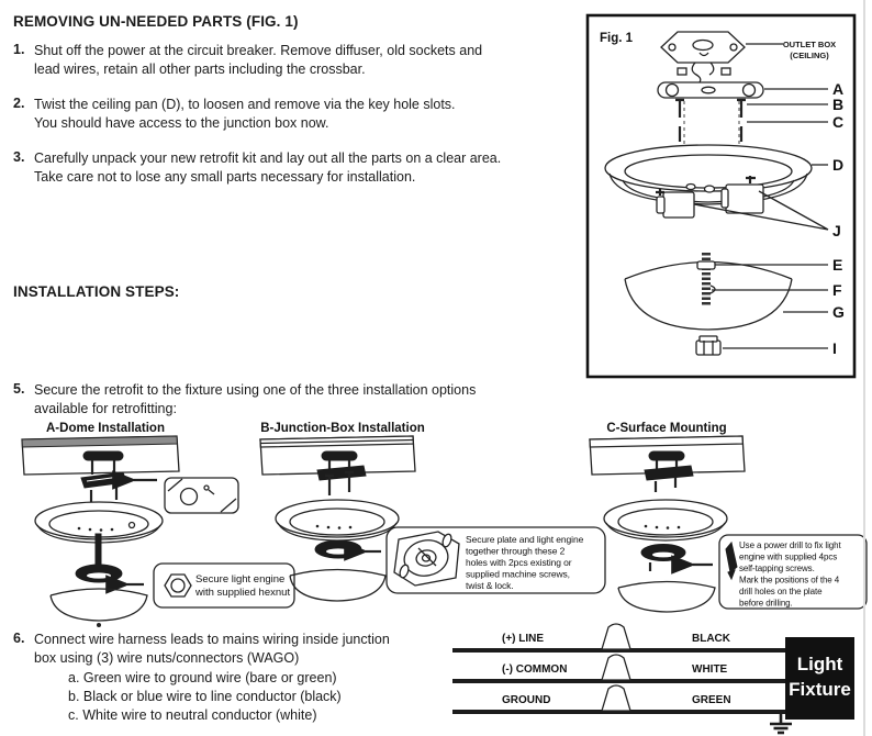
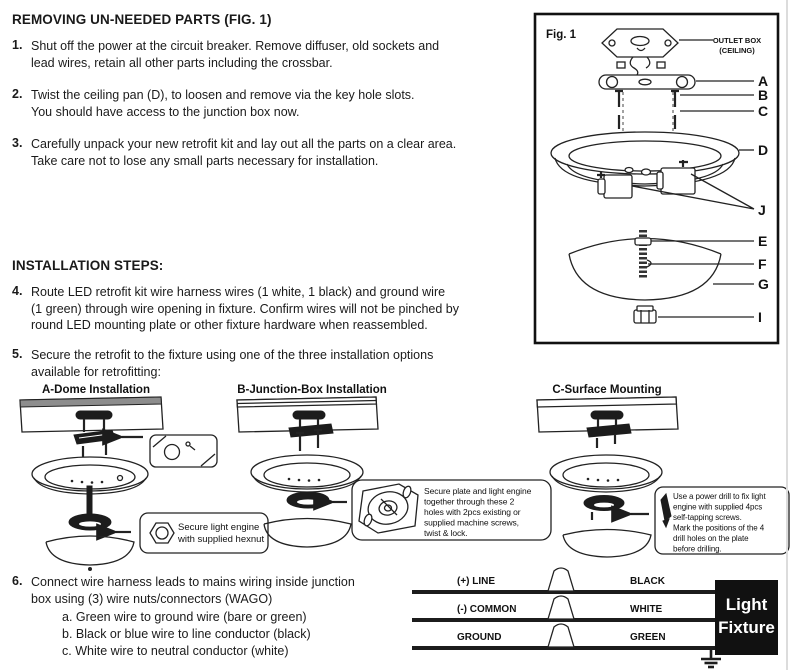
  REMOVING UN-NEEDED PARTS (FIG. 1)
  1.
  Shut off the power at the circuit breaker. Remove diffuser, old sockets and
  lead wires, retain all other parts including the crossbar.
  2.
  Twist the ceiling pan (D), to loosen and remove via the key hole slots.
  You should have access to the junction box now.
  3.
  Carefully unpack your new retrofit kit and lay out all the parts on a clear area.
  Take care not to lose any small parts necessary for installation.
  INSTALLATION STEPS:
+ 4.
+ Route LED retrofit kit wire harness wires (1 white, 1 black) and ground wire
+ (1 green) through wire opening in fixture. Confirm wires will not be pinched by
+ round LED mounting plate or other fixture hardware when reassembled.
  5.
  Secure the retrofit to the fixture using one of the three installation options
  available for retrofitting:
  6.
  Connect wire harness leads to mains wiring inside junction
  box using (3) wire nuts/connectors (WAGO)
  a. Green wire to ground wire (bare or green)
  b. Black or blue wire to line conductor (black)
  c. White wire to neutral conductor (white)
  Fig. 1
  OUTLET BOX
  (CEILING)
  A
  B
  C
  D
  J
  E
  F
  G
  I
  A-Dome Installation
  B-Junction-Box Installation
  C-Surface Mounting
  Secure light engine
  with supplied hexnut
  Secure plate and light engine
  together through these 2
  holes with 2pcs existing or
  supplied machine screws,
  twist & lock.
  Use a power drill to fix light
  engine with supplied 4pcs
  self-tapping screws.
  Mark the positions of the 4
  drill holes on the plate
  before drilling.
  (+) LINE
  BLACK
  (-) COMMON
  WHITE
  GROUND
  GREEN
  Light
  Fixture
